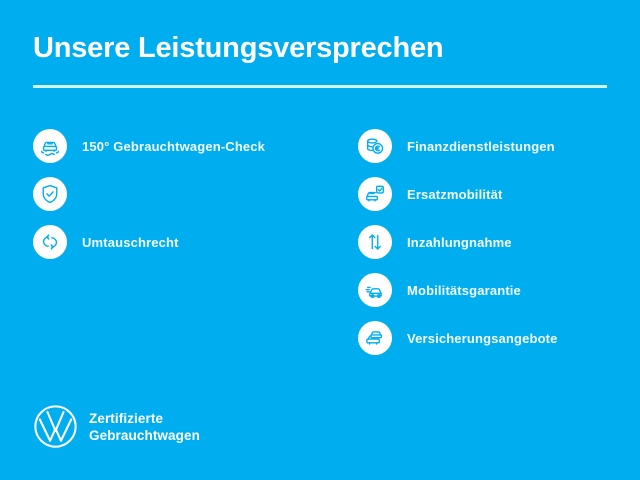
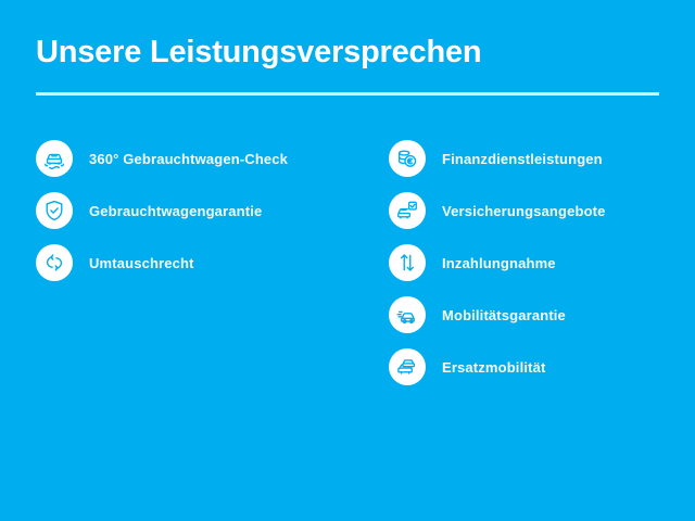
  Unsere Leistungsversprechen
- 150° Gebrauchtwagen-Check
+ 360° Gebrauchtwagen-Check
+ Gebrauchtwagengarantie
  Umtauschrecht
  Finanzdienstleistungen
- Ersatzmobilität
+ Versicherungsangebote
  Inzahlungnahme
  Mobilitätsgarantie
- Versicherungsangebote
+ Ersatzmobilität
- Zertifizierte
- Gebrauchtwagen
